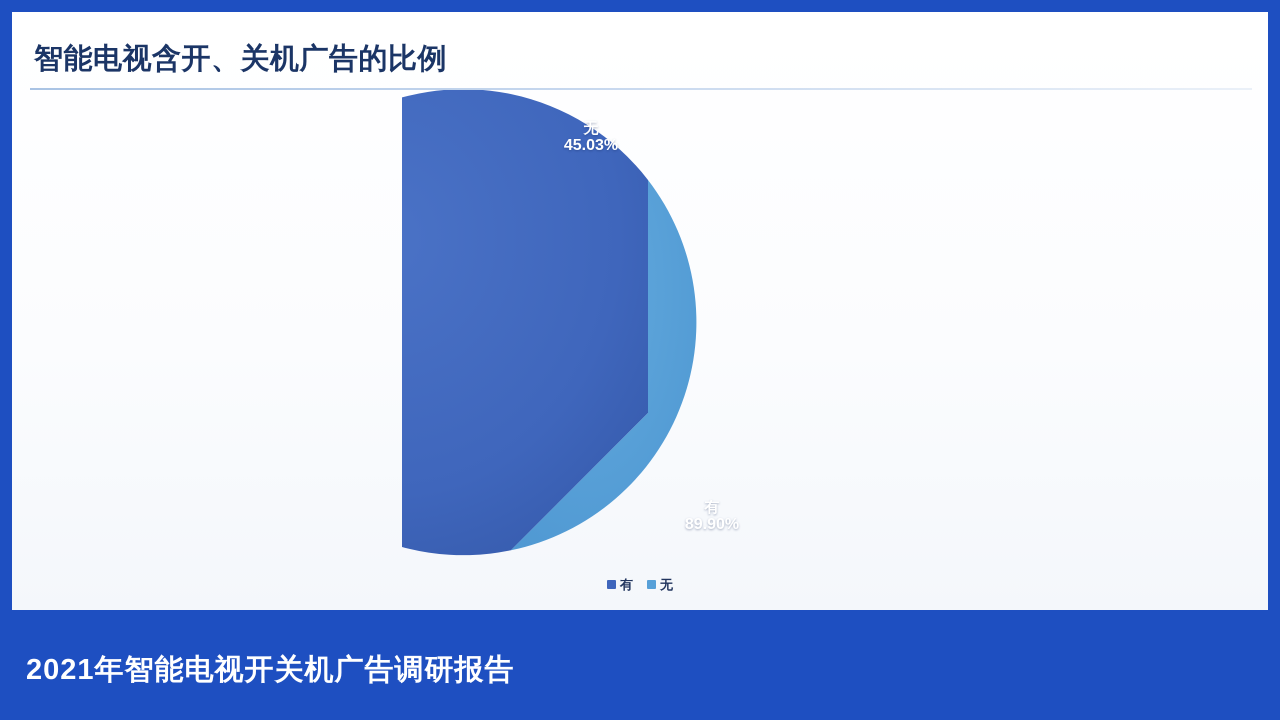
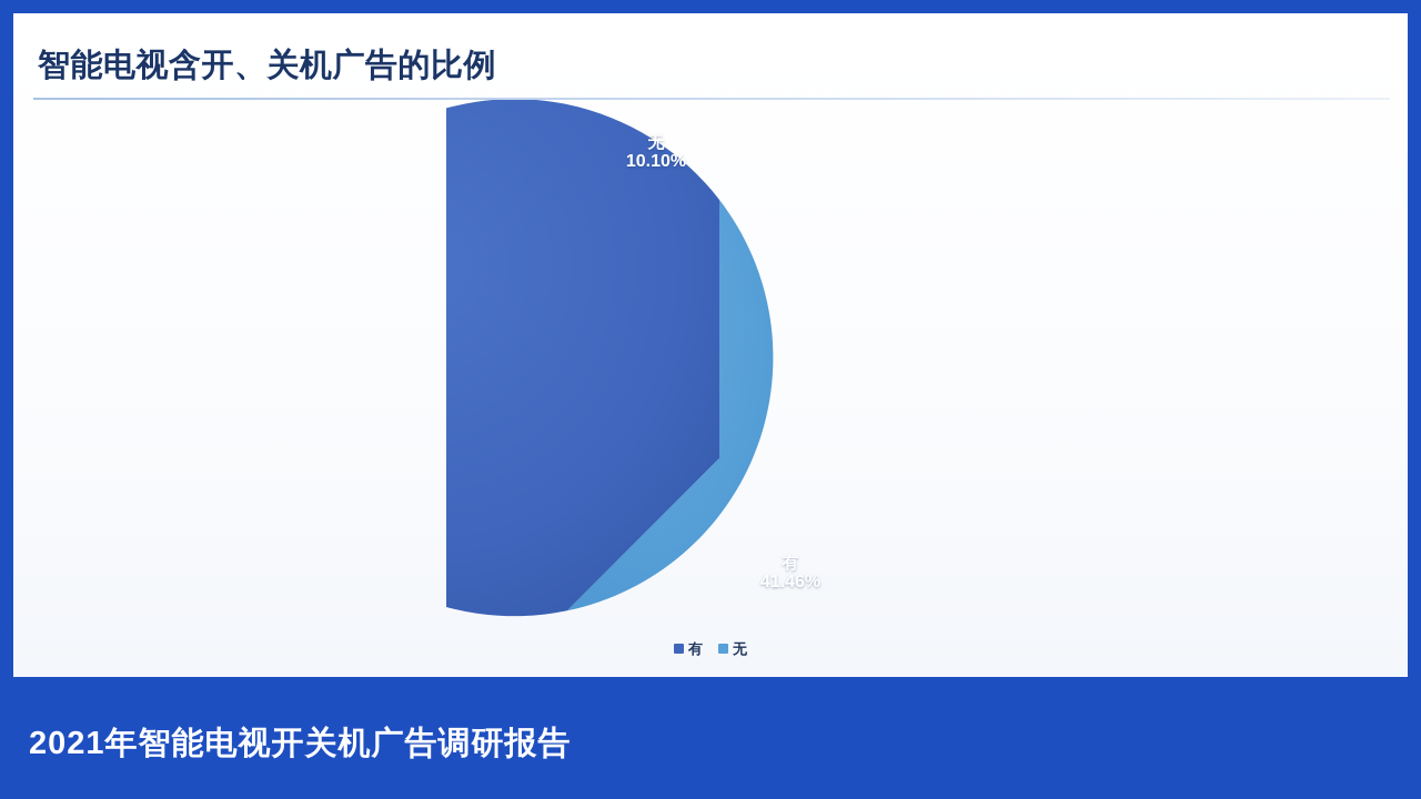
  智能电视含开、关机广告的比例
  无
- 45.03%
+ 10.10%
  有
- 89.90%
+ 41.46%
  有
  无
  2021年智能电视开关机广告调研报告
